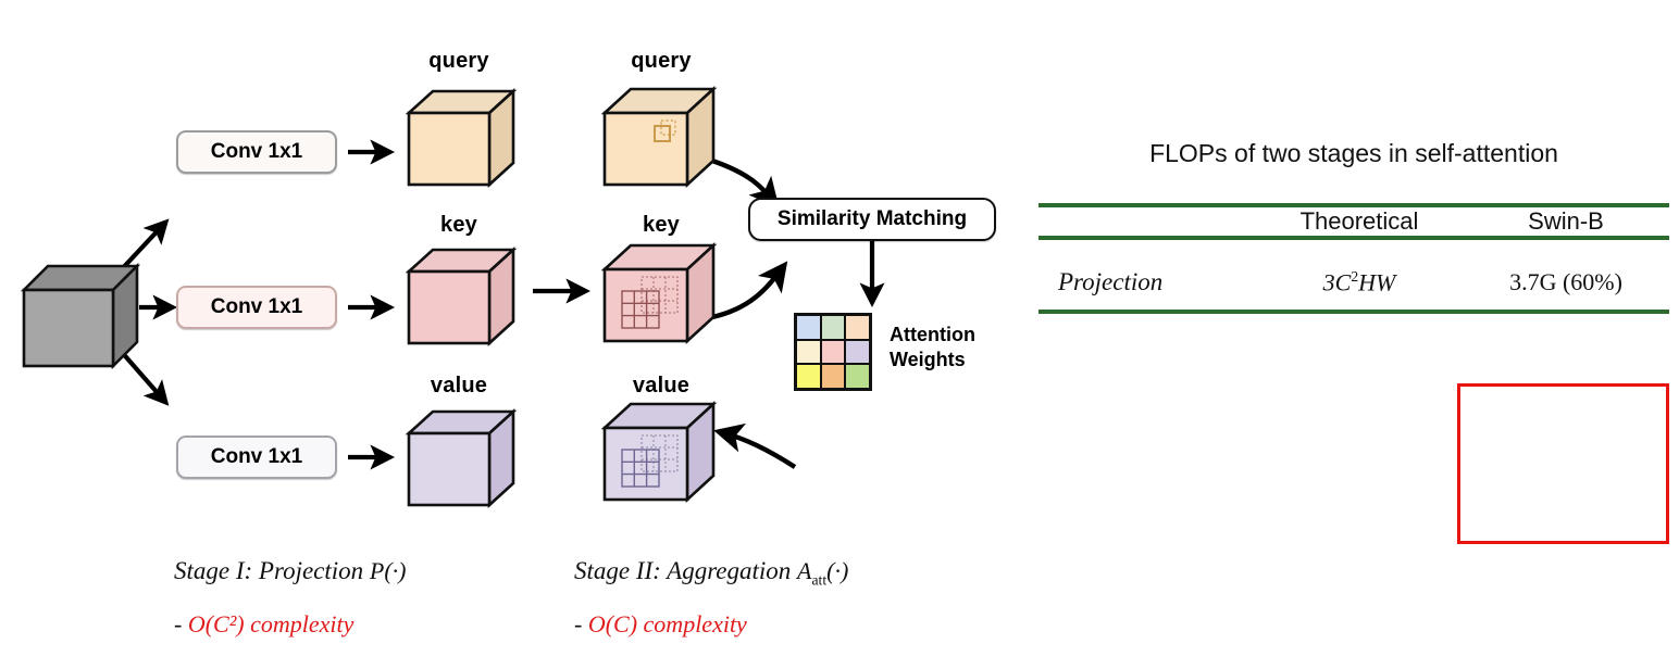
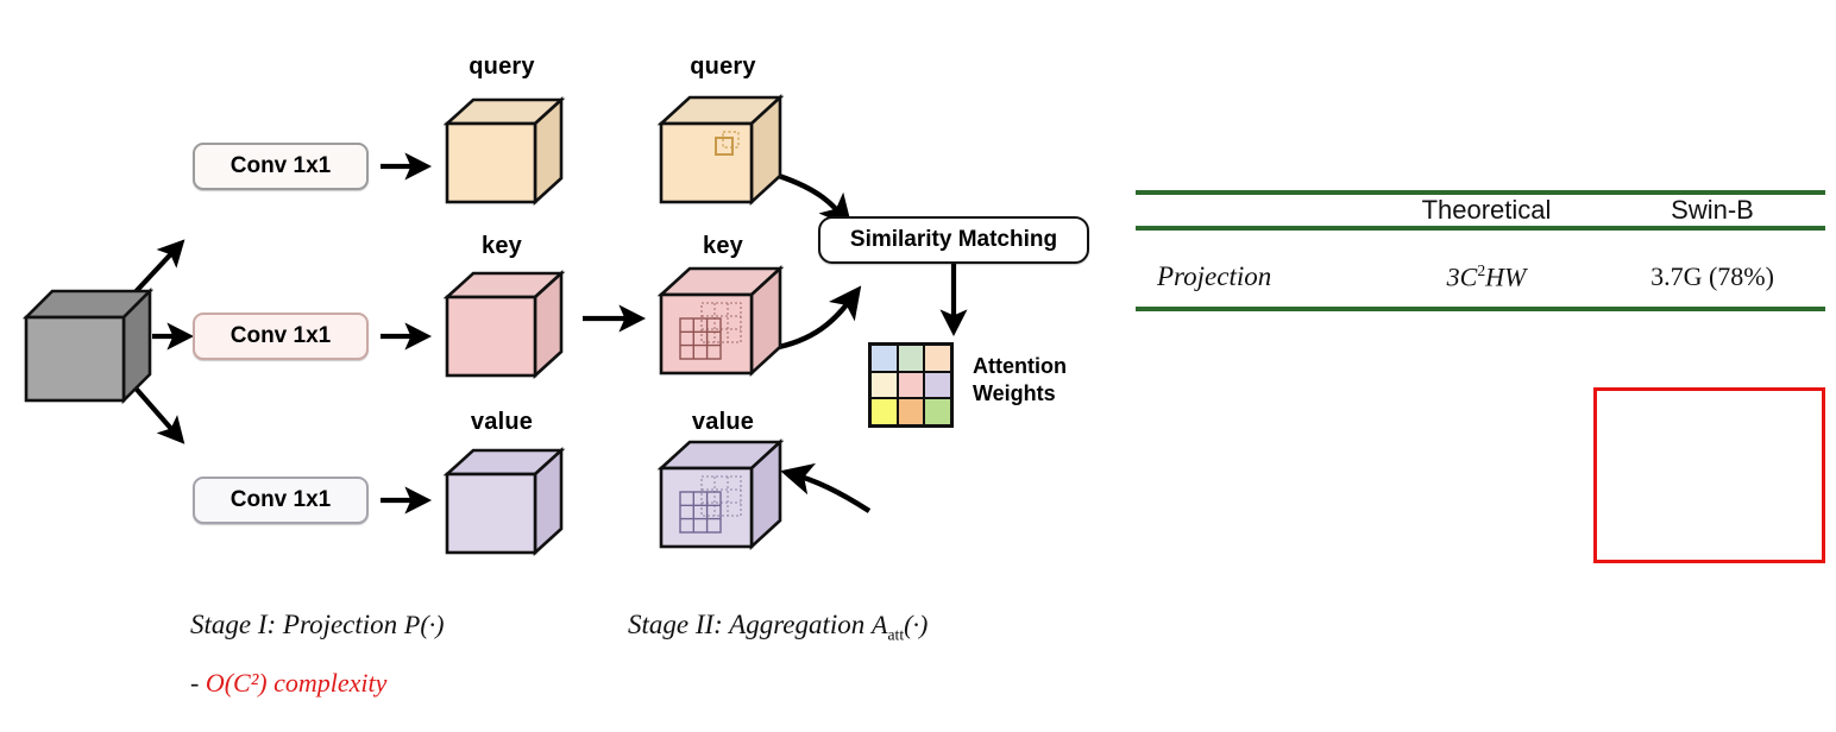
  Conv 1x1
  Conv 1x1
  Conv 1x1
  query
  key
  value
  query
  key
  value
  Similarity Matching
  Attention
  Weights
  Stage I: Projection P(·)
  - O(C²) complexity
  Stage II: Aggregation Aatt(·)
- - O(C) complexity
- FLOPs of two stages in self-attention
  	Theoretical	Swin-B
- Projection	3C2HW	3.7G (60%)
+ Projection	3C2HW	3.7G (78%)
